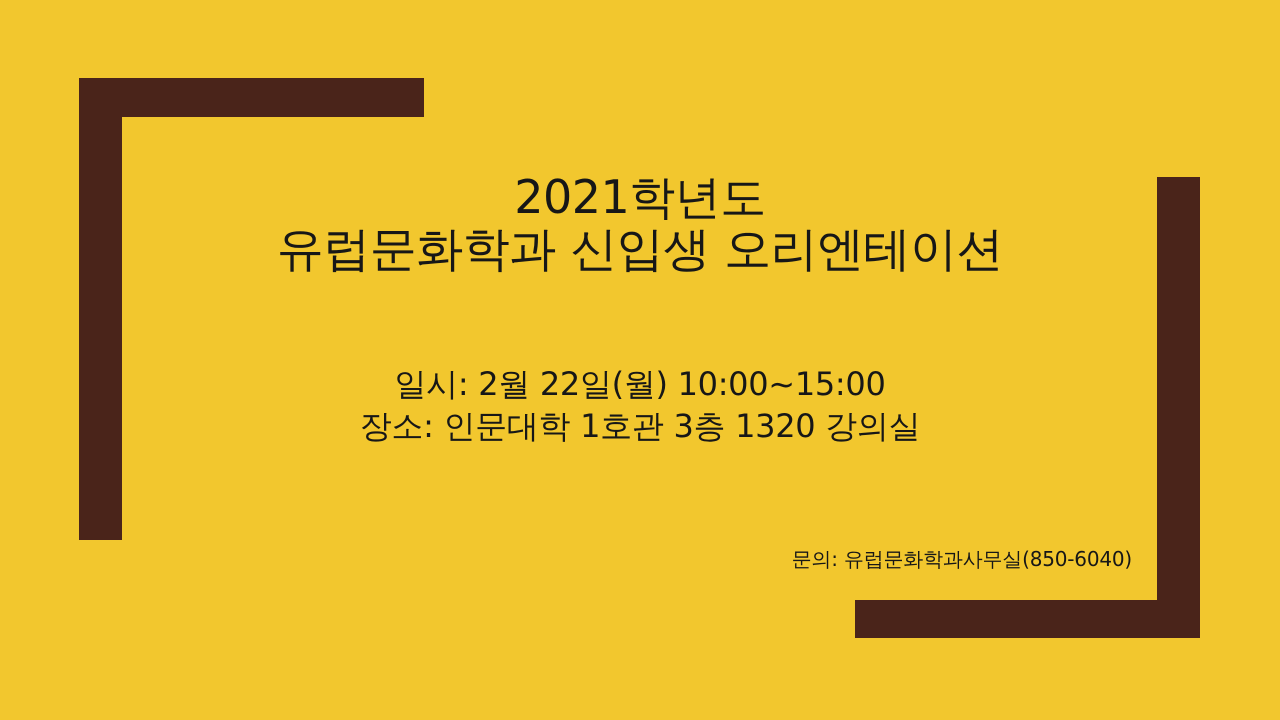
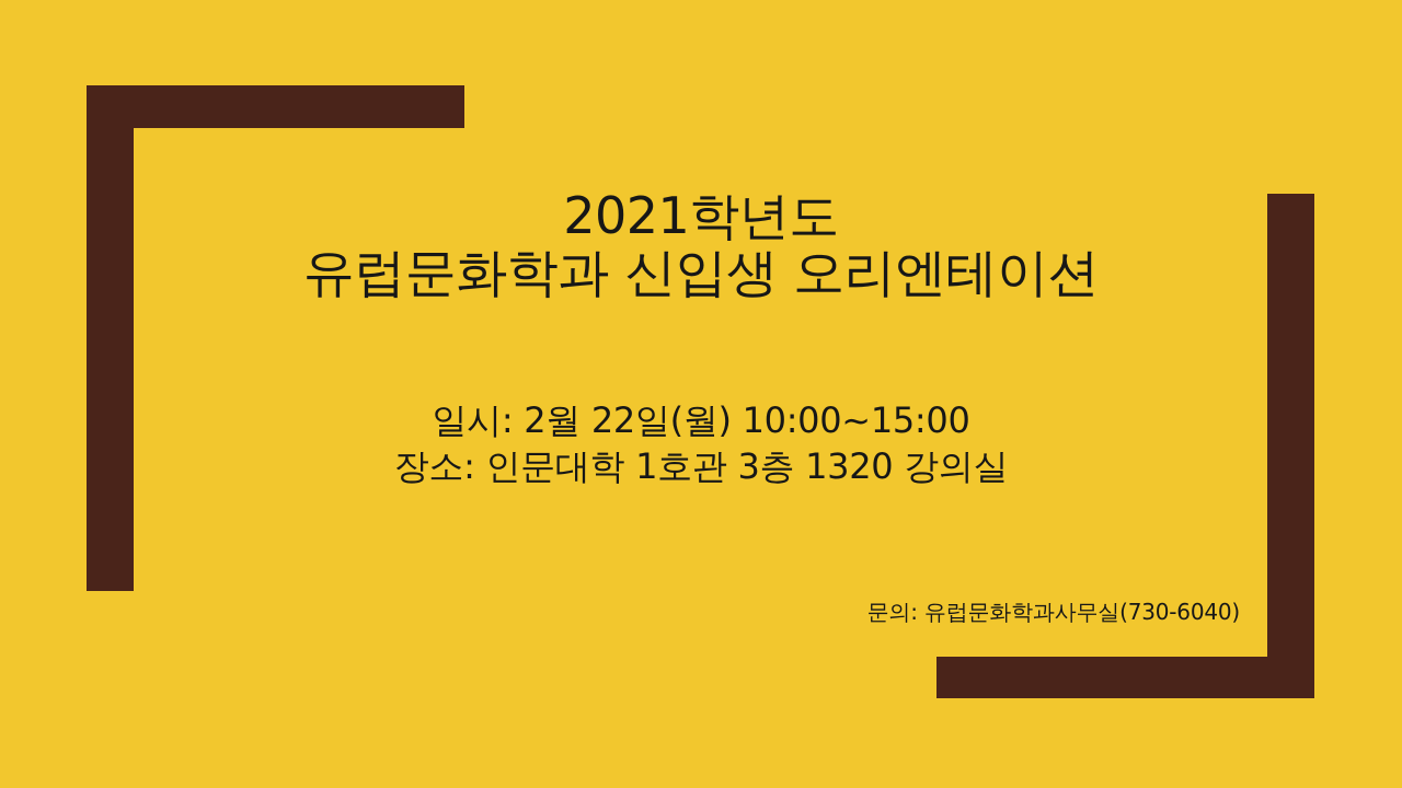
  2021학년도
  유럽문화학과 신입생 오리엔테이션
  일시: 2월 22일(월) 10:00~15:00
  장소: 인문대학 1호관 3층 1320 강의실
- 문의: 유럽문화학과사무실(850-6040)
+ 문의: 유럽문화학과사무실(730-6040)
